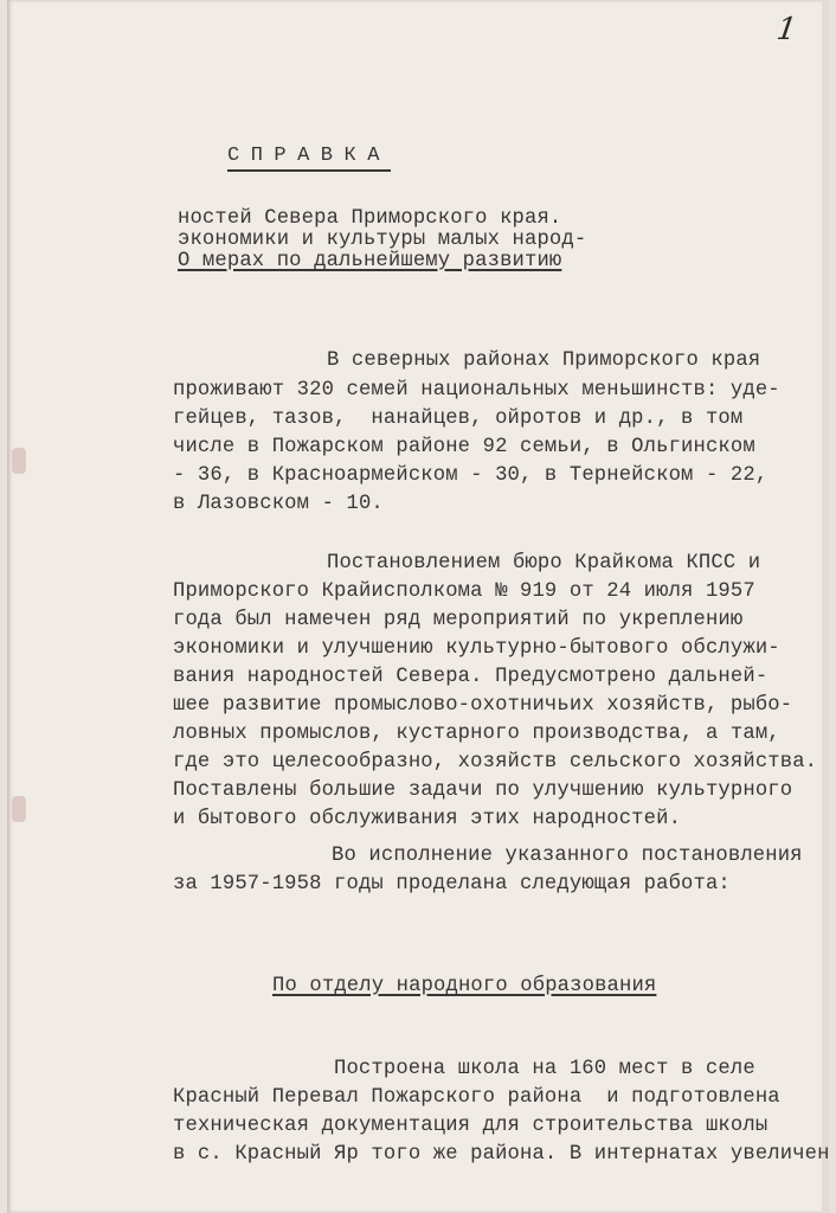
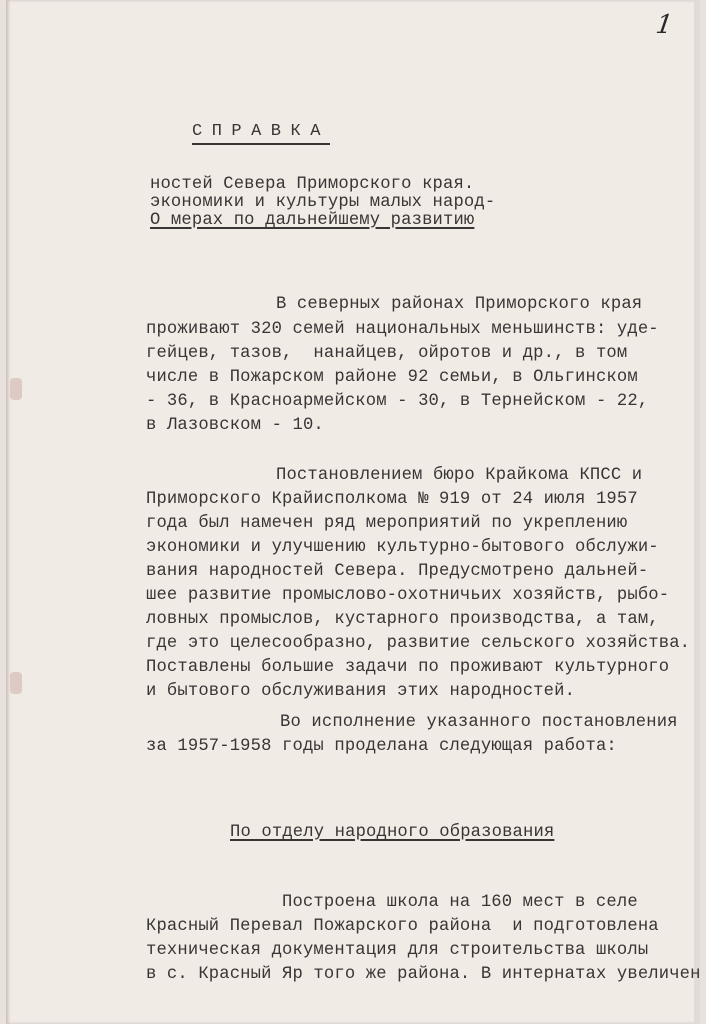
  СПРАВКА
  ностей Севера Приморского края.
  экономики и культуры малых народ-
  О мерах по дальнейшему развитию
  В северных районах Приморского края
  проживают 320 семей национальных меньшинств: уде-
  гейцев, тазов, нанайцев, ойротов и др., в том
  числе в Пожарском районе 92 семьи, в Ольгинском
  - 36, в Красноармейском - 30, в Тернейском - 22,
  в Лазовском - 10.
  Постановлением бюро Крайкома КПСС и
  Приморского Крайисполкома № 919 от 24 июля 1957
  года был намечен ряд мероприятий по укреплению
  экономики и улучшению культурно-бытового обслужи-
  вания народностей Севера. Предусмотрено дальней-
  шее развитие промыслово-охотничьих хозяйств, рыбо-
  ловных промыслов, кустарного производства, а там,
- где это целесообразно, хозяйств сельского хозяйства.
+ где это целесообразно, развитие сельского хозяйства.
- Поставлены большие задачи по улучшению культурного
+ Поставлены большие задачи по проживают культурного
  и бытового обслуживания этих народностей.
  Во исполнение указанного постановления
  за 1957-1958 годы проделана следующая работа:
  По отделу народного образования
  Построена школа на 160 мест в селе
  Красный Перевал Пожарского района и подготовлена
  техническая документация для строительства школы
  в с. Красный Яр того же района. В интернатах увеличен
